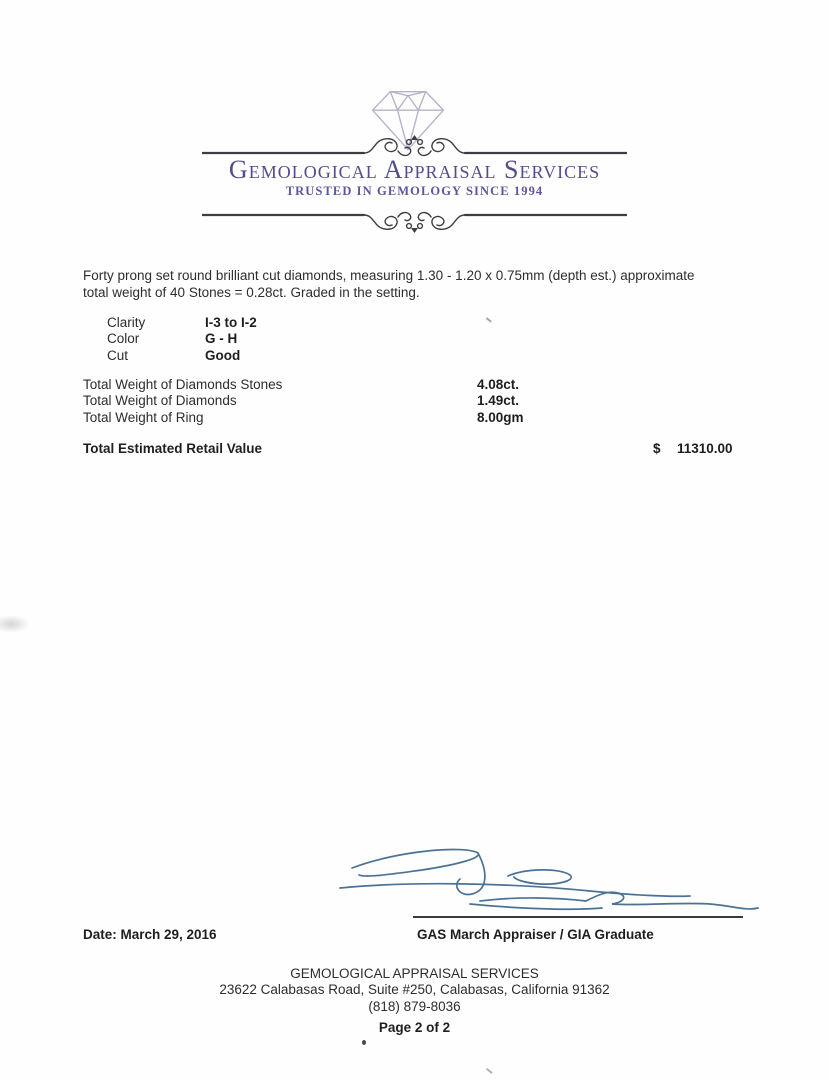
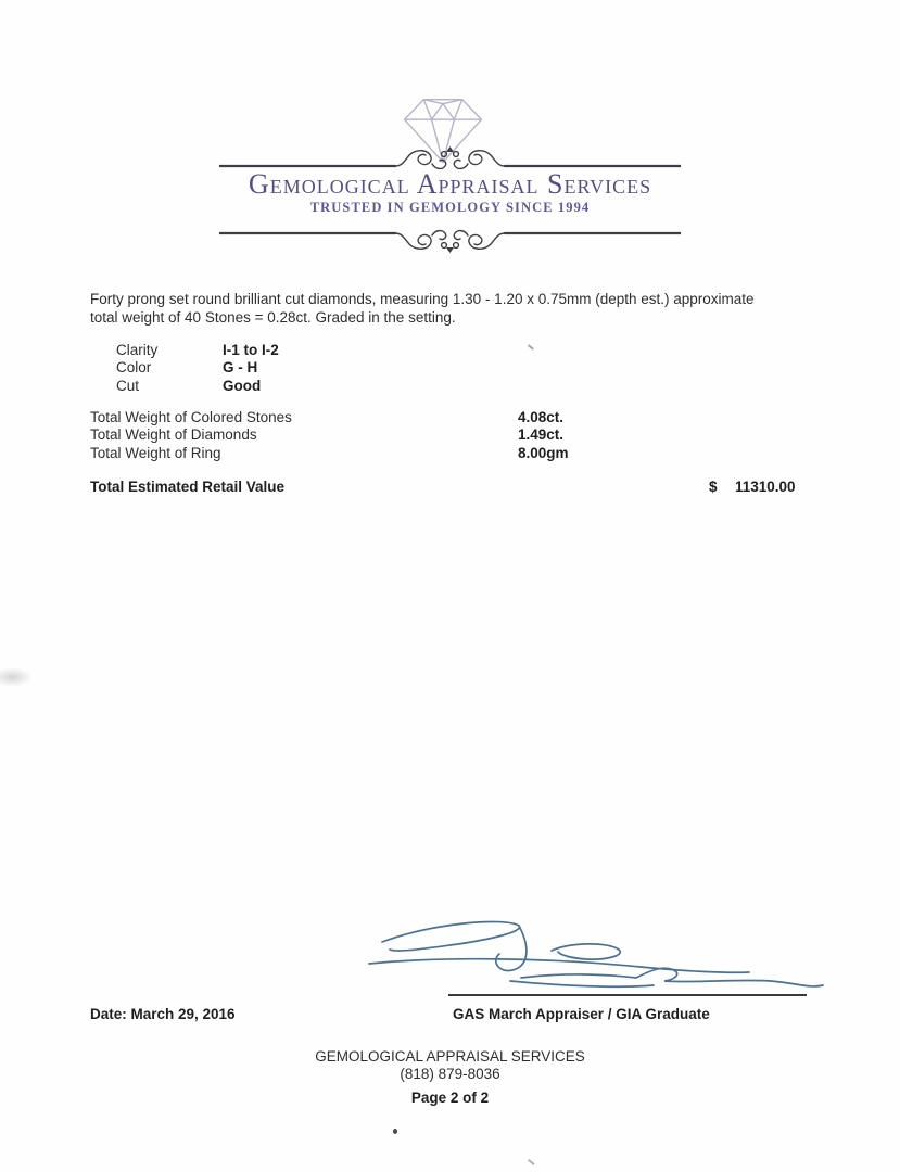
  Gemological Appraisal Services
  TRUSTED IN GEMOLOGY SINCE 1994
  Forty prong set round brilliant cut diamonds, measuring 1.30 - 1.20 x 0.75mm (depth est.) approximate total weight of 40 Stones = 0.28ct. Graded in the setting.
  Clarity
- I-3 to I-2
+ I-1 to I-2
  Color
  G - H
  Cut
  Good
- Total Weight of Diamonds Stones
+ Total Weight of Colored Stones
  4.08ct.
  Total Weight of Diamonds
  1.49ct.
  Total Weight of Ring
  8.00gm
  Total Estimated Retail Value
  $
  11310.00
  Date: March 29, 2016
  GAS March Appraiser / GIA Graduate
  GEMOLOGICAL APPRAISAL SERVICES
- 23622 Calabasas Road, Suite #250, Calabasas, California 91362
  (818) 879-8036
  Page 2 of 2
